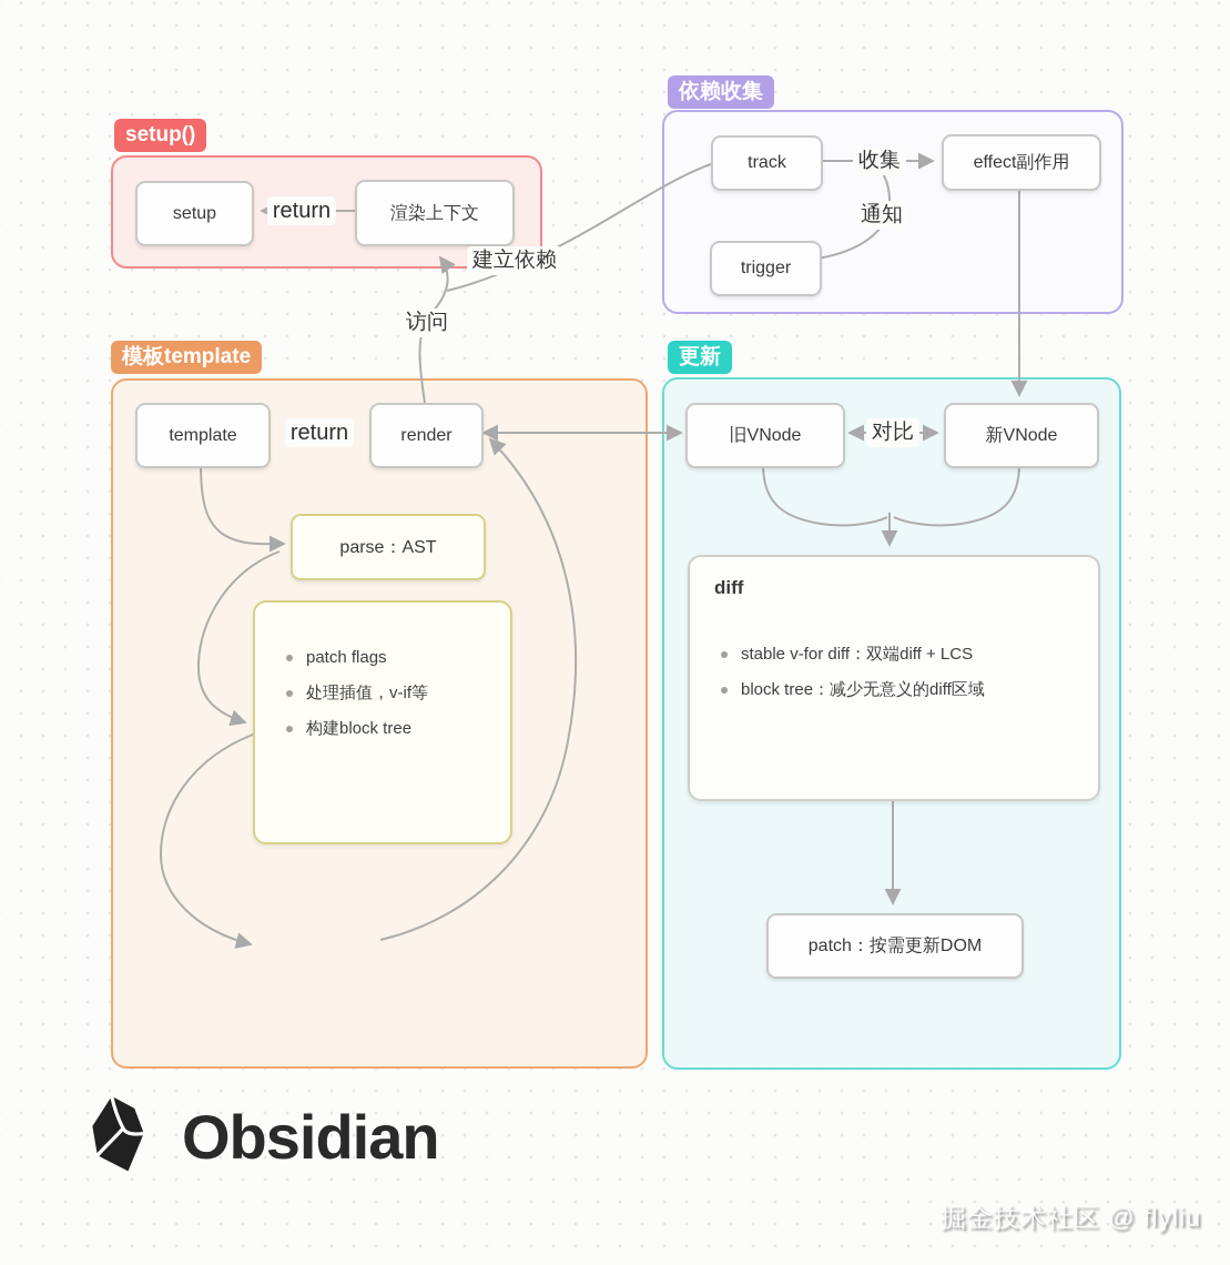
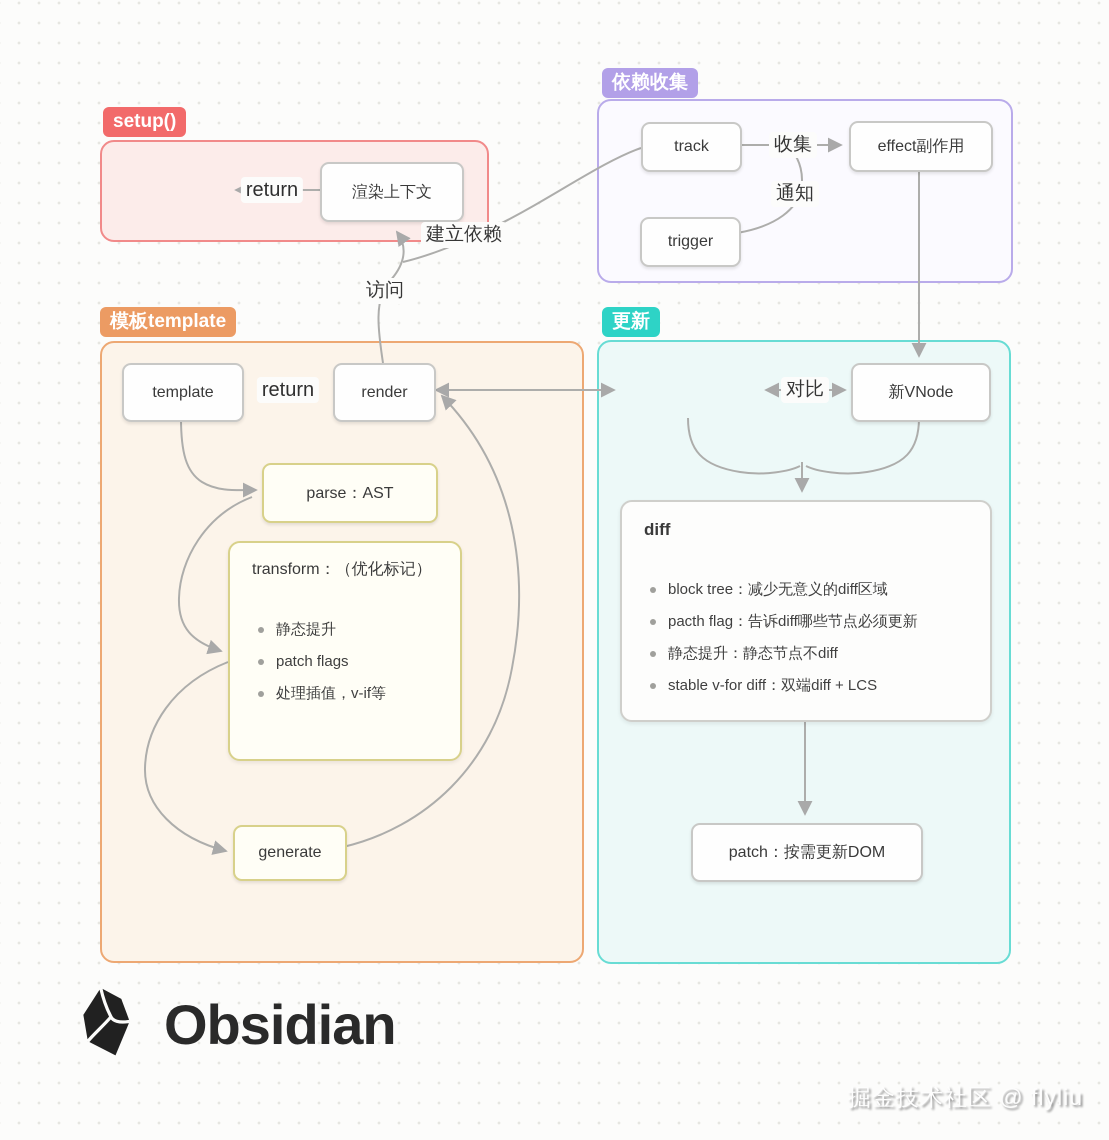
- setup
  渲染上下文
  track
  effect副作用
  trigger
  template
  render
- 旧VNode
  新VNode
  patch：按需更新DOM
  parse：AST
+ generate
+ transform：（优化标记）
+ 静态提升
  patch flags
  处理插值，v-if等
- 构建block tree
  diff
- stable v-for diff：双端diff + LCS
+ block tree：减少无意义的diff区域
+ pacth flag：告诉diff哪些节点必须更新
+ 静态提升：静态节点不diff
- block tree：减少无意义的diff区域
+ stable v-for diff：双端diff + LCS
  return
  return
  访问
  建立依赖
  收集
  通知
  对比
  setup()
  依赖收集
  模板template
  更新
  Obsidian
  掘金技术社区 @ flyliu
